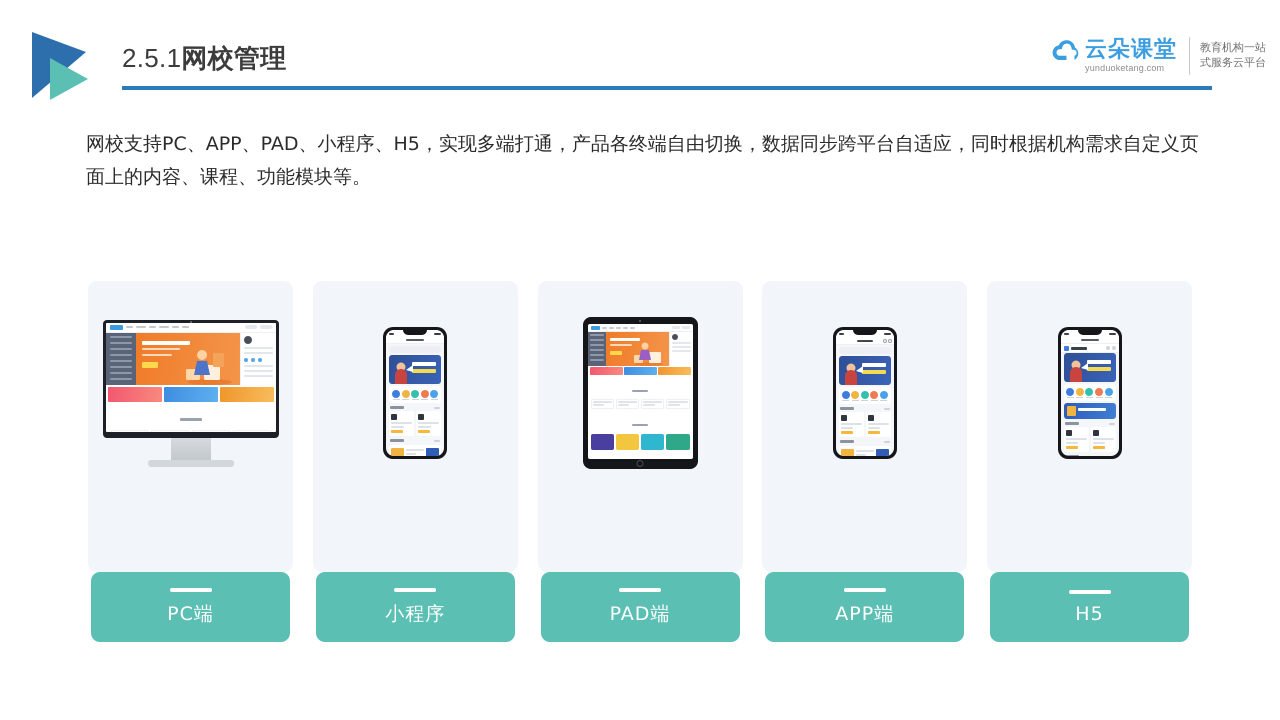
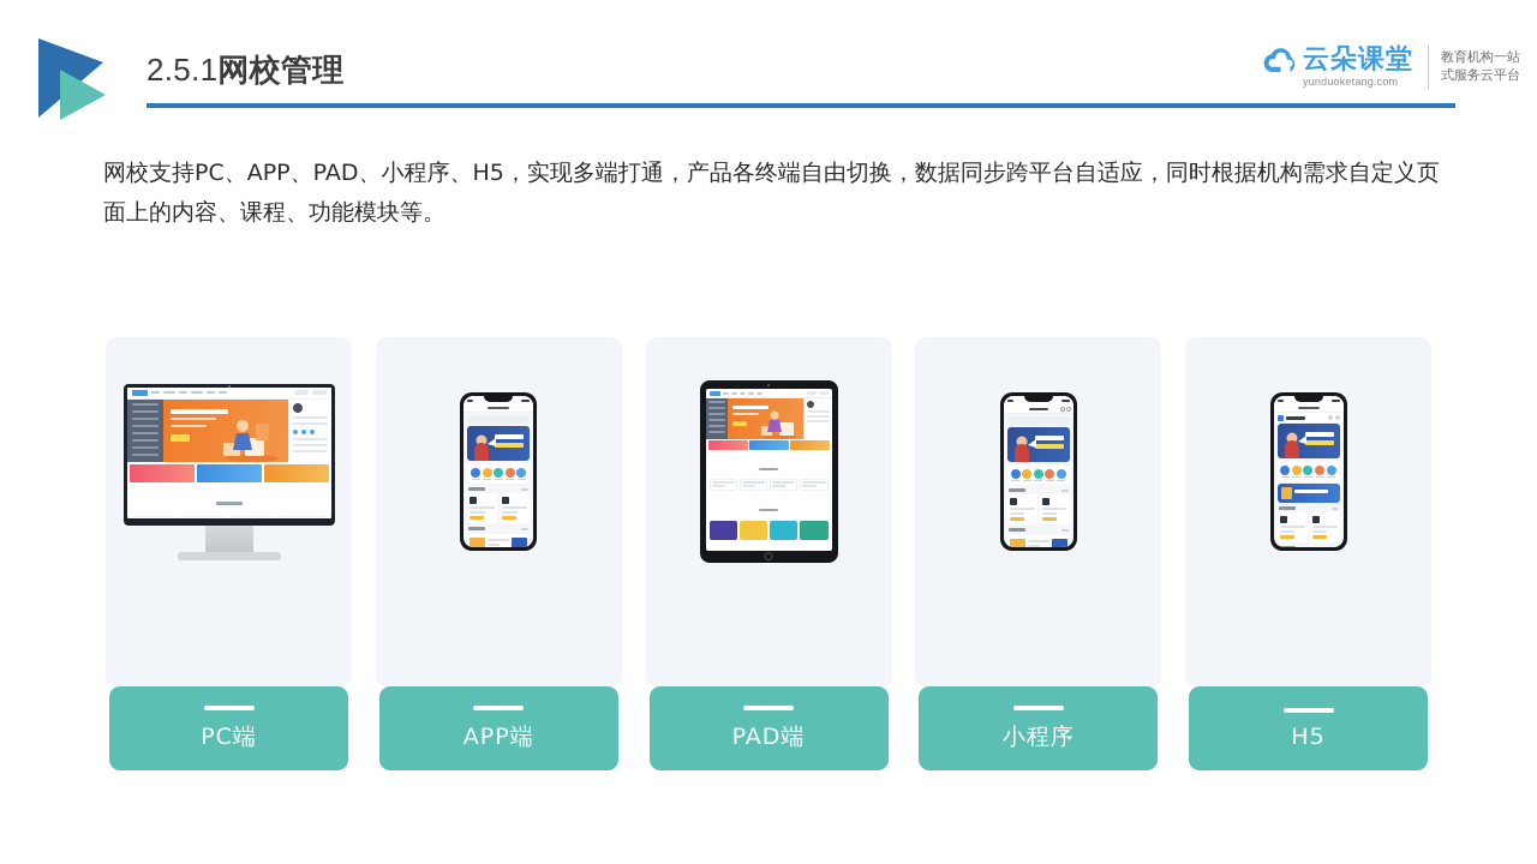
  2.5.1网校管理
  云朵课堂
  yunduoketang.com
  教育机构一站
  式服务云平台
  网校支持PC、APP、PAD、小程序、H5，实现多端打通，产品各终端自由切换，数据同步跨平台自适应，同时根据机构需求自定义页面上的内容、课程、功能模块等。
  PC端
- 小程序
+ APP端
  PAD端
- APP端
+ 小程序
  H5
